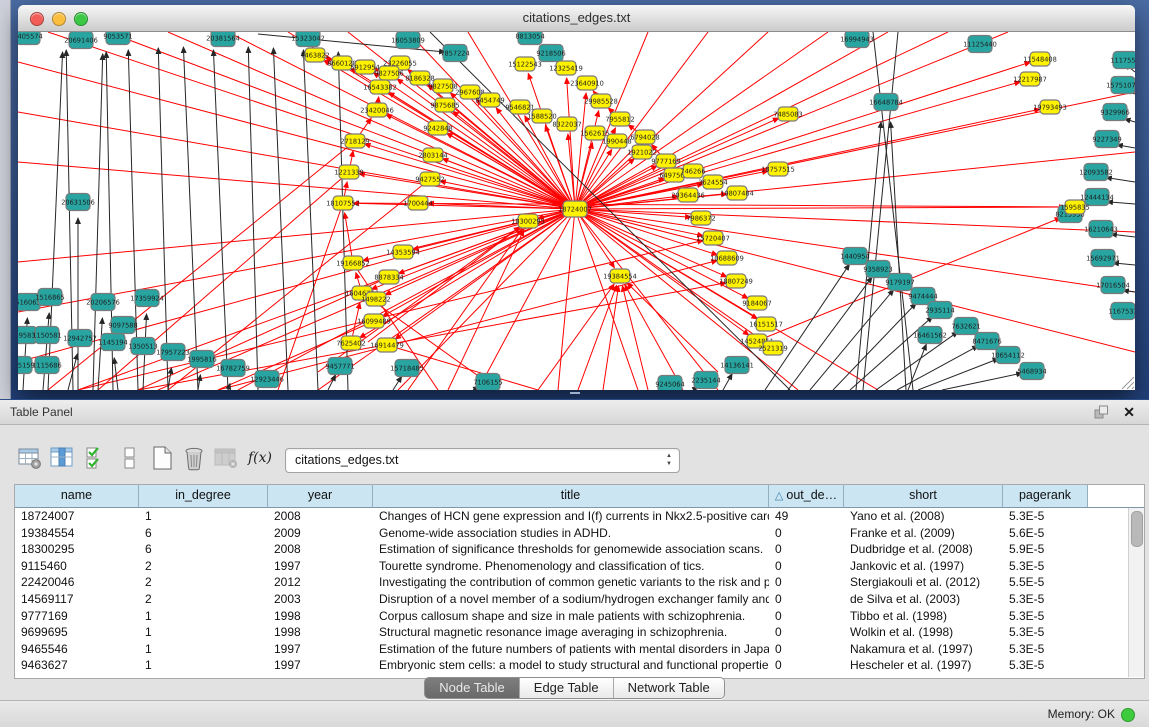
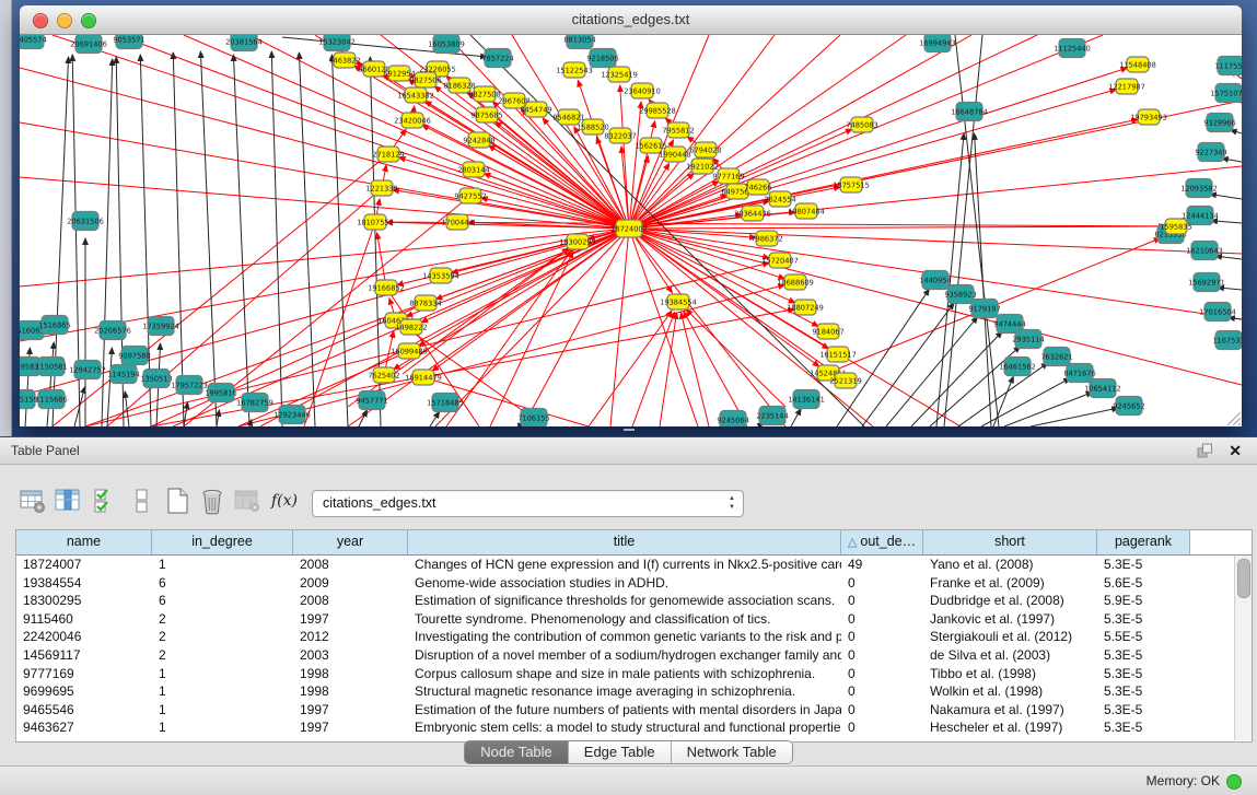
  citations_edges.txt
  405574
  20691406
  9053571
  20381564
  15323042
  16053809
  7857224
  8813054
  9218506
  16994943
  11125440
  1516865
  1150581
  1115686
  12942757
  20206576
  1145194
  9097588
  17359924
  1350513
  17957223
  1995816
  16782759
  12923446
  20631506
  9457771
  15718485
  7106155
  9245064
  2235144
  14136141
  16461562
  1440954
  9358923
  9179197
  9474444
  2935114
  7632621
  8471676
  10654112
- 5468934
+ 9245652
  111755
  1575107
  9329966
  9227349
  12093582
  12444134
  16210643
  15692971
  17016504
  116753
  16648784
  18300295
  19384554
  7463822
  866012
  5912954
  23226055
  9827506
  8186328
  9827508
  16543382
  2967608
  9875685
  8454749
  9546821
  1588520
  8322037
  1562615
  23420046
  2718129
  9242848
  2803144
  1221339
  9427552
  18107552
  1700444
  14353594
  19166852
  8878334
  1498222
  16099489
  7625402
  16914479
  15122543
  12325419
  23640910
  29985528
  7955812
  1990448
  6794028
  1921022
  9777169
  649756
  746266
  3624554
  20364436
  10807484
  7986372
  15720407
  10688609
  18807249
  9184067
  16151517
  145248
  2521319
  11548408
  12217987
  19793493
  7485083
  18757515
  1595835
  18724007
  Table Panel
  ✕
  f(x)
  citations_edges.txt
  name
  in_degree
  year
  title
  △ out_de…
  short
  pagerank
  18724007
  1
  2008
  Changes of HCN gene expression and I(f) currents in Nkx2.5-positive car
  49
  Yano et al. (2008)
  5.3E-5
  19384554
  6
  2009
  Genome-wide association studies in ADHD.
  0
  Franke et al. (2009)
  5.6E-5
  18300295
  6
  2008
  Estimation of significance thresholds for genomewide association scans.
  0
  Dudbridge et al. (2008)
  5.9E-5
  9115460
  2
  1997
  Tourette syndrome. Phenomenology and classification of tics.
  0
  Jankovic et al. (1997)
  5.3E-5
  22420046
  2
  2012
  Investigating the contribution of common genetic variants to the risk and p
  0
  Stergiakouli et al. (2012)
  5.5E-5
  14569117
  2
  2003
  Disruption of a novel member of a sodium/hydrogen exchanger family and
  0
  de Silva et al. (2003)
  5.3E-5
  9777169
  1
  1998
  Corpus callosum shape and size in male patients with schizophrenia.
  0
  Tibbo et al. (1998)
  5.3E-5
  9699695
  1
  1998
  Structural magnetic resonance image averaging in schizophrenia.
  0
  Wolkin et al. (1998)
  5.3E-5
  9465546
  1
  1997
  Estimation of the future numbers of patients with mental disorders in Japa
  0
  Nakamura et al. (1997)
  5.3E-5
  9463627
  1
  1997
  Embryonic stem cells: a model to study structural and functional propertie
  0
  Hescheler et al. (1997)
  5.3E-5
  Node Table
  Edge Table
  Network Table
  Memory: OK
